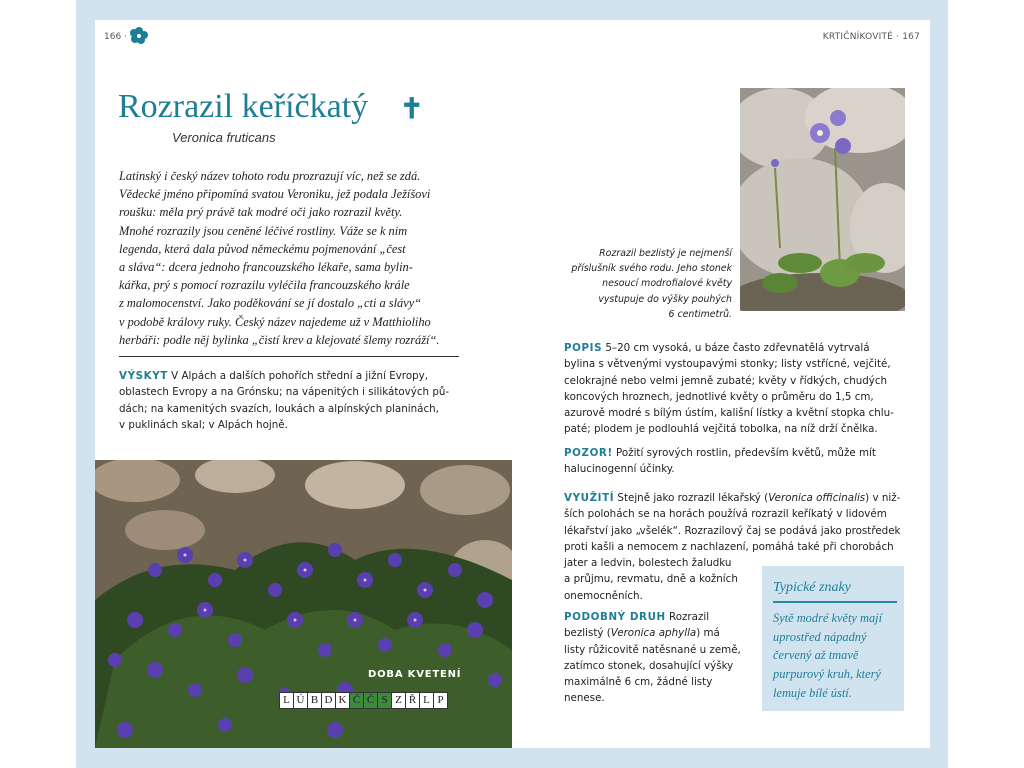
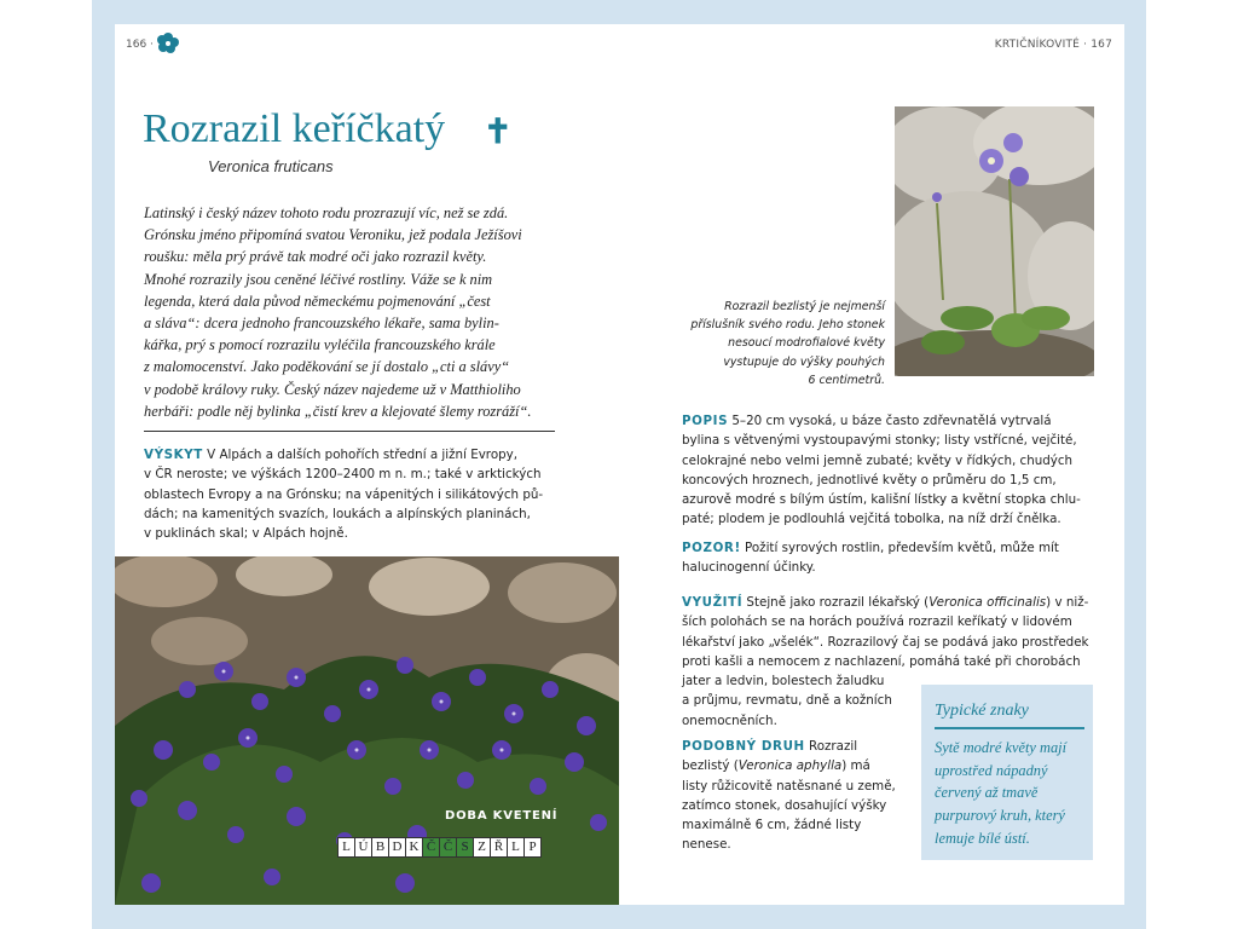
  166 ·
  KRTIČNÍKOVITÉ · 167
  Rozrazil keříčkatý
  ✝
  Veronica fruticans
  Latinský i český název tohoto rodu prozrazují víc, než se zdá.
- Vědecké jméno připomíná svatou Veroniku, jež podala Ježíšovi
+ Grónsku jméno připomíná svatou Veroniku, jež podala Ježíšovi
  roušku: měla prý právě tak modré oči jako rozrazil květy.
  Mnohé rozrazily jsou ceněné léčivé rostliny. Váže se k nim
  legenda, která dala původ německému pojmenování „čest
  a sláva“: dcera jednoho francouzského lékaře, sama bylin-
  kářka, prý s pomocí rozrazilu vyléčila francouzského krále
  z malomocenství. Jako poděkování se jí dostalo „cti a slávy“
  v podobě královy ruky. Český název najedeme už v Matthioliho
  herbáři: podle něj bylinka „čistí krev a klejovaté šlemy rozráží“.
  VÝSKYT V Alpách a dalších pohořích střední a jižní Evropy,
+ v ČR neroste; ve výškách 1200–2400 m n. m.; také v arktických
  oblastech Evropy a na Grónsku; na vápenitých i silikátových pů-
  dách; na kamenitých svazích, loukách a alpínských planinách,
  v puklinách skal; v Alpách hojně.
  DOBA KVETENÍ
  L
  Ú
  B
  D
  K
  Č
  Č
  S
  Z
  Ř
  L
  P
  Rozrazil bezlistý je nejmenší
  příslušník svého rodu. Jeho stonek
  nesoucí modrofialové květy
  vystupuje do výšky pouhých
  6 centimetrů.
  POPIS 5–20 cm vysoká, u báze často zdřevnatělá vytrvalá
  bylina s větvenými vystoupavými stonky; listy vstřícné, vejčité,
  celokrajné nebo velmi jemně zubaté; květy v řídkých, chudých
  koncových hroznech, jednotlivé květy o průměru do 1,5 cm,
  azurově modré s bílým ústím, kališní lístky a květní stopka chlu-
  paté; plodem je podlouhlá vejčitá tobolka, na níž drží čnělka.
  POZOR! Požití syrových rostlin, především květů, může mít
  halucinogenní účinky.
  VYUŽITÍ Stejně jako rozrazil lékařský (Veronica officinalis) v niž-
  ších polohách se na horách používá rozrazil keříkatý v lidovém
  lékařství jako „všelék“. Rozrazilový čaj se podává jako prostředek
  proti kašli a nemocem z nachlazení, pomáhá také při chorobách
  jater a ledvin, bolestech žaludku
  a průjmu, revmatu, dně a kožních
  onemocněních.
  PODOBNÝ DRUH Rozrazil
  bezlistý (Veronica aphylla) má
  listy růžicovitě natěsnané u země,
  zatímco stonek, dosahující výšky
  maximálně 6 cm, žádné listy
  nenese.
  Typické znaky
  Sytě modré květy mají
  uprostřed nápadný
  červený až tmavě
  purpurový kruh, který
  lemuje bílé ústí.
